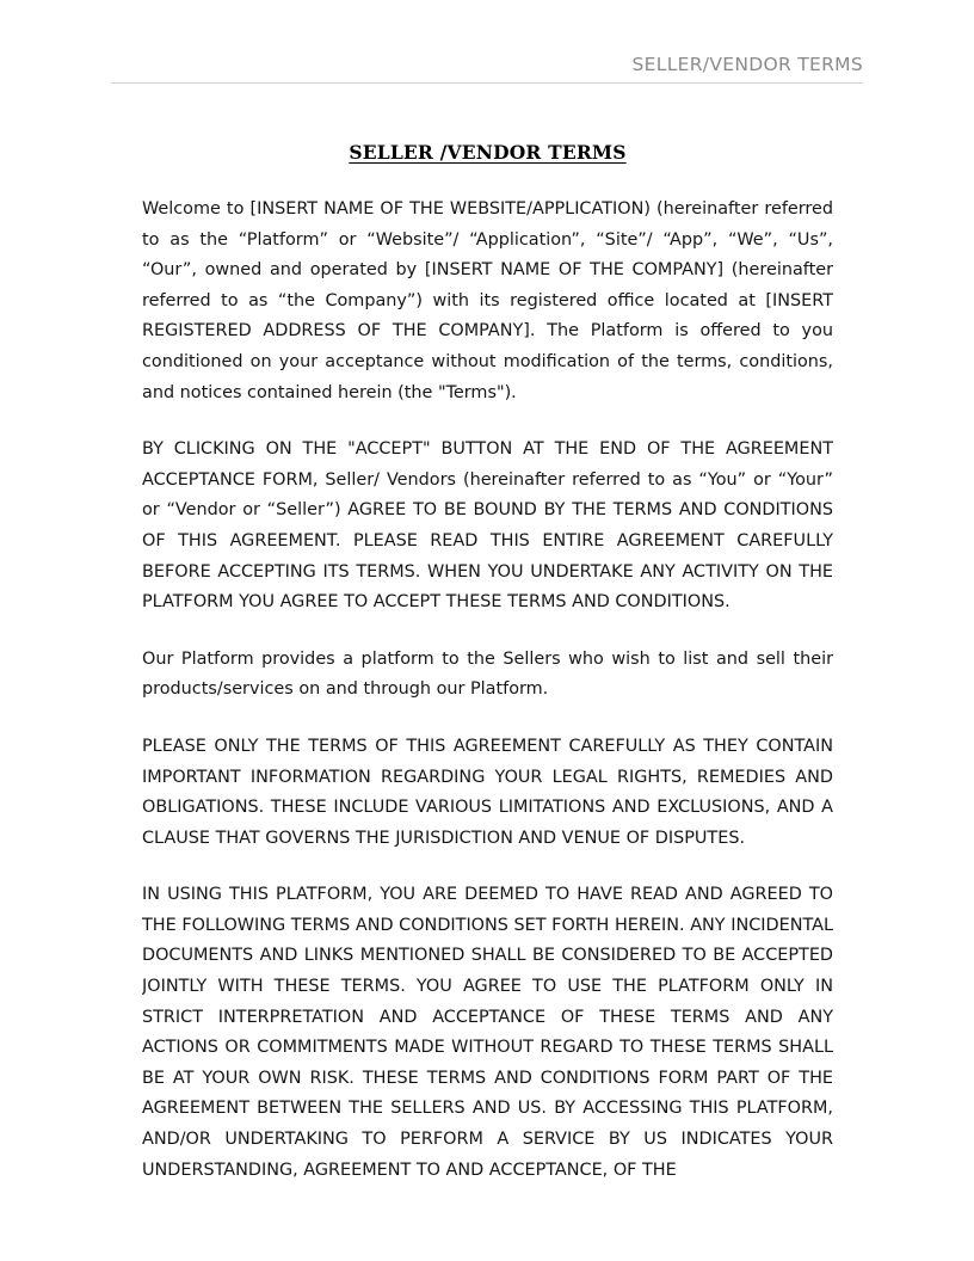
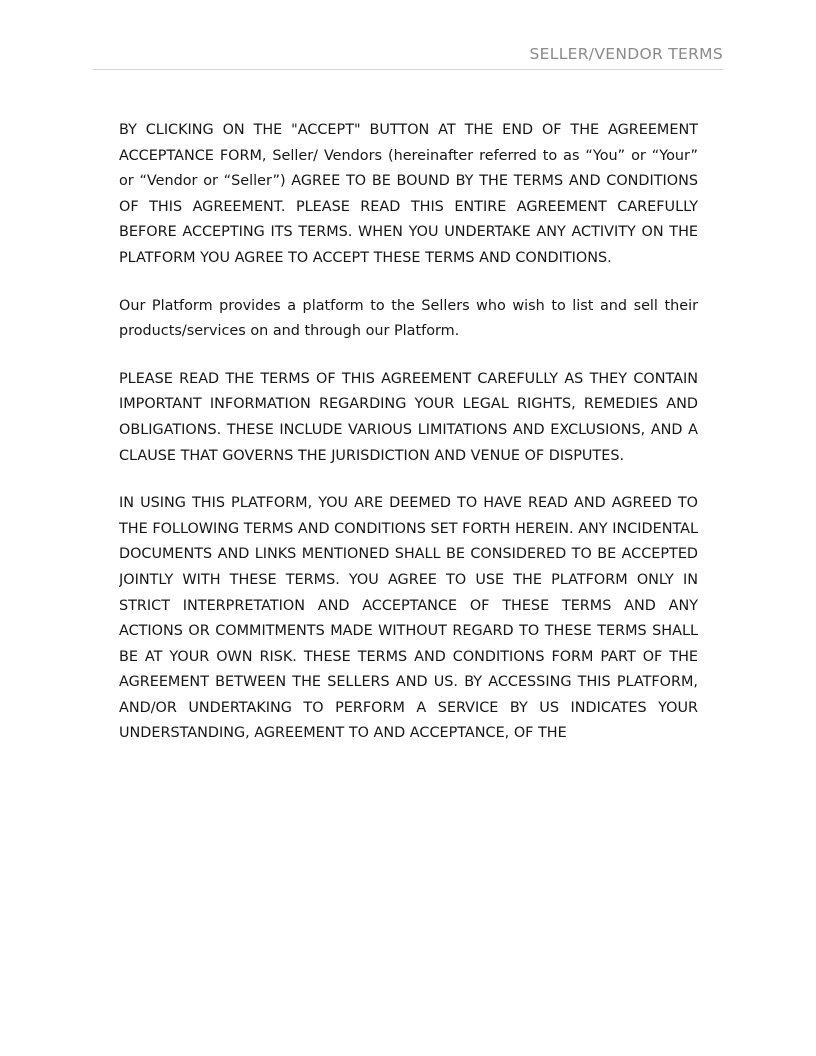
  SELLER/VENDOR TERMS
- SELLER /VENDOR TERMS
- Welcome to [INSERT NAME OF THE WEBSITE/APPLICATION) (hereinafter referred to as the “Platform” or “Website”/ “Application”, “Site”/ “App”, “We”, “Us”, “Our”, owned and operated by [INSERT NAME OF THE COMPANY] (hereinafter referred to as “the Company”) with its registered office located at [INSERT REGISTERED ADDRESS OF THE COMPANY]. The Platform is offered to you conditioned on your acceptance without modification of the terms, conditions, and notices contained herein (the "Terms").
  BY CLICKING ON THE "ACCEPT" BUTTON AT THE END OF THE AGREEMENT ACCEPTANCE FORM, Seller/ Vendors (hereinafter referred to as “You” or “Your” or “Vendor or “Seller”) AGREE TO BE BOUND BY THE TERMS AND CONDITIONS OF THIS AGREEMENT. PLEASE READ THIS ENTIRE AGREEMENT CAREFULLY BEFORE ACCEPTING ITS TERMS. WHEN YOU UNDERTAKE ANY ACTIVITY ON THE PLATFORM YOU AGREE TO ACCEPT THESE TERMS AND CONDITIONS.
  Our Platform provides a platform to the Sellers who wish to list and sell their products/services on and through our Platform.
- PLEASE ONLY THE TERMS OF THIS AGREEMENT CAREFULLY AS THEY CONTAIN IMPORTANT INFORMATION REGARDING YOUR LEGAL RIGHTS, REMEDIES AND OBLIGATIONS. THESE INCLUDE VARIOUS LIMITATIONS AND EXCLUSIONS, AND A CLAUSE THAT GOVERNS THE JURISDICTION AND VENUE OF DISPUTES.
+ PLEASE READ THE TERMS OF THIS AGREEMENT CAREFULLY AS THEY CONTAIN IMPORTANT INFORMATION REGARDING YOUR LEGAL RIGHTS, REMEDIES AND OBLIGATIONS. THESE INCLUDE VARIOUS LIMITATIONS AND EXCLUSIONS, AND A CLAUSE THAT GOVERNS THE JURISDICTION AND VENUE OF DISPUTES.
  IN USING THIS PLATFORM, YOU ARE DEEMED TO HAVE READ AND AGREED TO THE FOLLOWING TERMS AND CONDITIONS SET FORTH HEREIN. ANY INCIDENTAL DOCUMENTS AND LINKS MENTIONED SHALL BE CONSIDERED TO BE ACCEPTED JOINTLY WITH THESE TERMS. YOU AGREE TO USE THE PLATFORM ONLY IN STRICT INTERPRETATION AND ACCEPTANCE OF THESE TERMS AND ANY ACTIONS OR COMMITMENTS MADE WITHOUT REGARD TO THESE TERMS SHALL BE AT YOUR OWN RISK. THESE TERMS AND CONDITIONS FORM PART OF THE AGREEMENT BETWEEN THE SELLERS AND US. BY ACCESSING THIS PLATFORM, AND/OR UNDERTAKING TO PERFORM A SERVICE BY US INDICATES YOUR UNDERSTANDING, AGREEMENT TO AND ACCEPTANCE, OF THE
